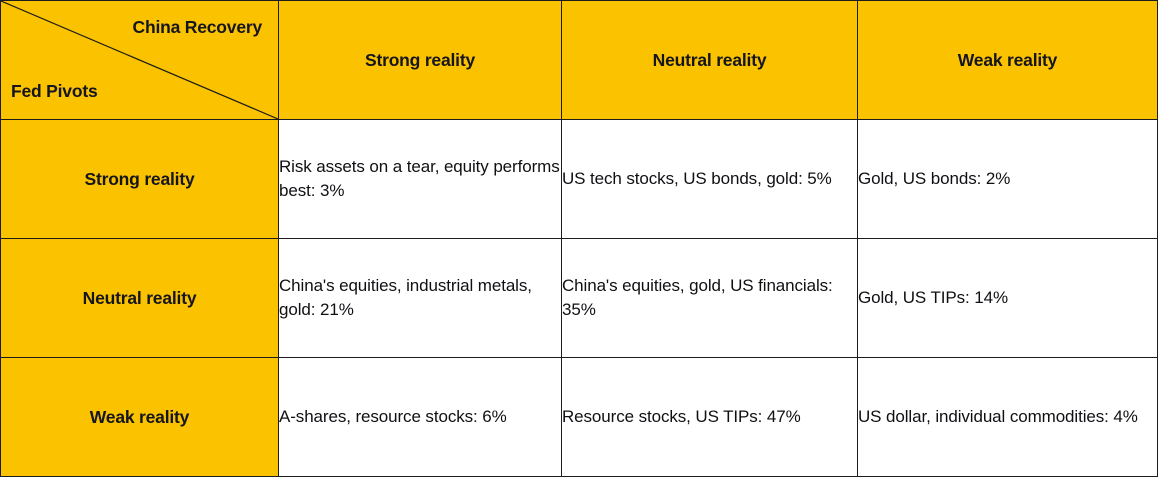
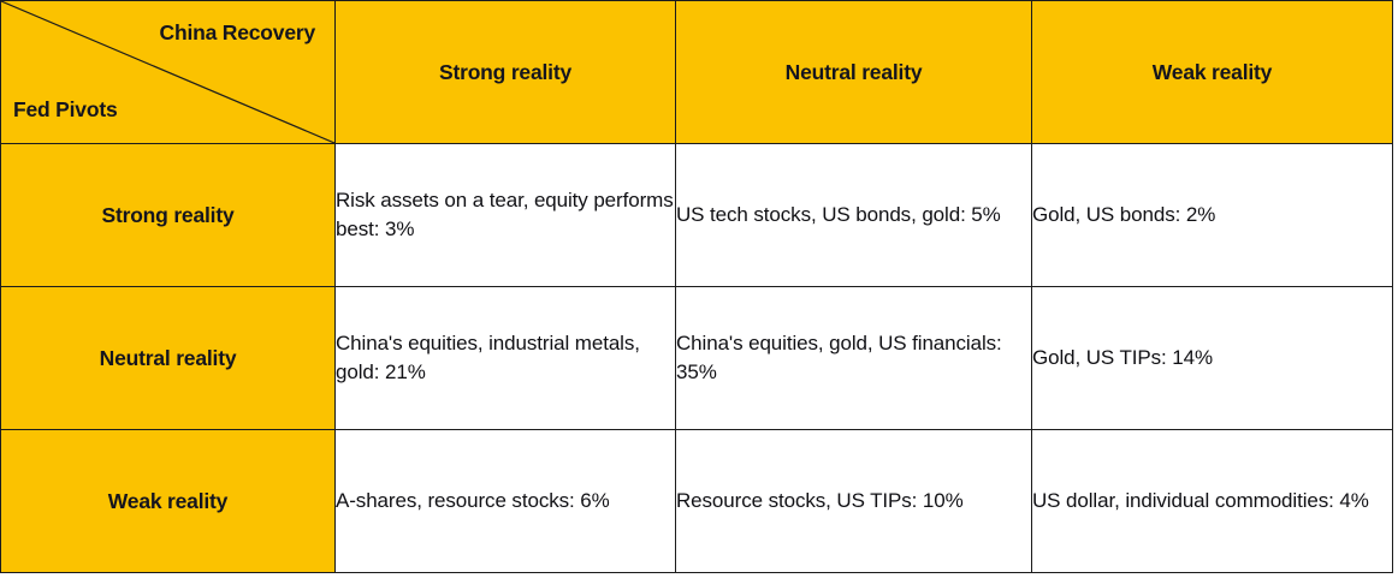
  China Recovery Fed Pivots	Strong reality	Neutral reality	Weak reality
  Strong reality	Risk assets on a tear, equity performs best: 3%	US tech stocks, US bonds, gold: 5%	Gold, US bonds: 2%
  Neutral reality	China's equities, industrial metals, gold: 21%	China's equities, gold, US financials: 35%	Gold, US TIPs: 14%
- Weak reality	A-shares, resource stocks: 6%	Resource stocks, US TIPs: 47%	US dollar, individual commodities: 4%
+ Weak reality	A-shares, resource stocks: 6%	Resource stocks, US TIPs: 10%	US dollar, individual commodities: 4%
